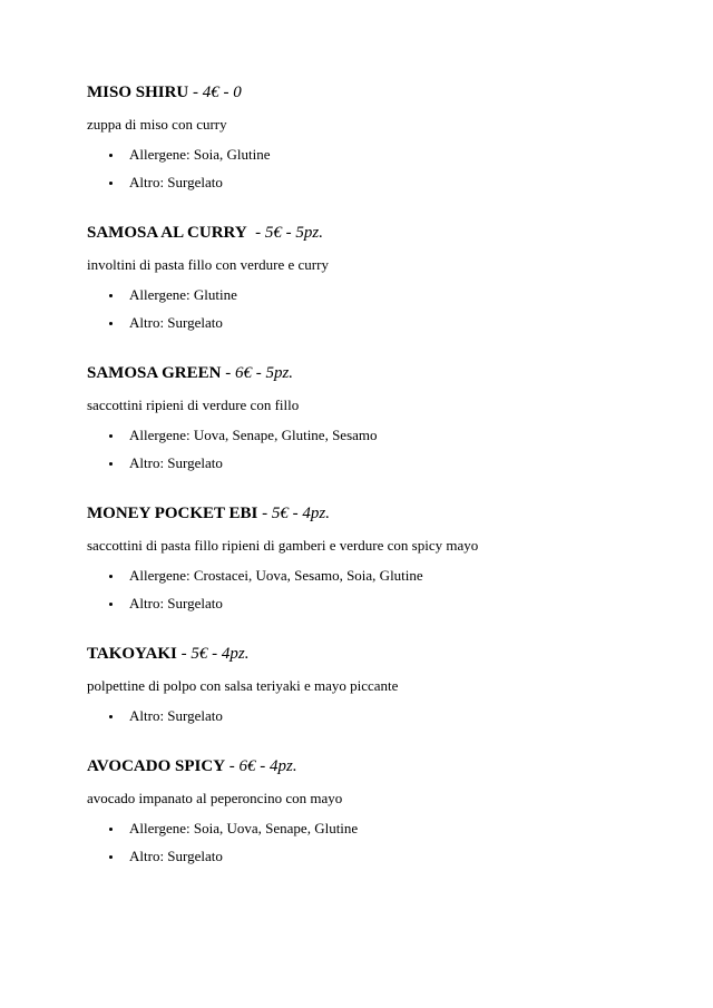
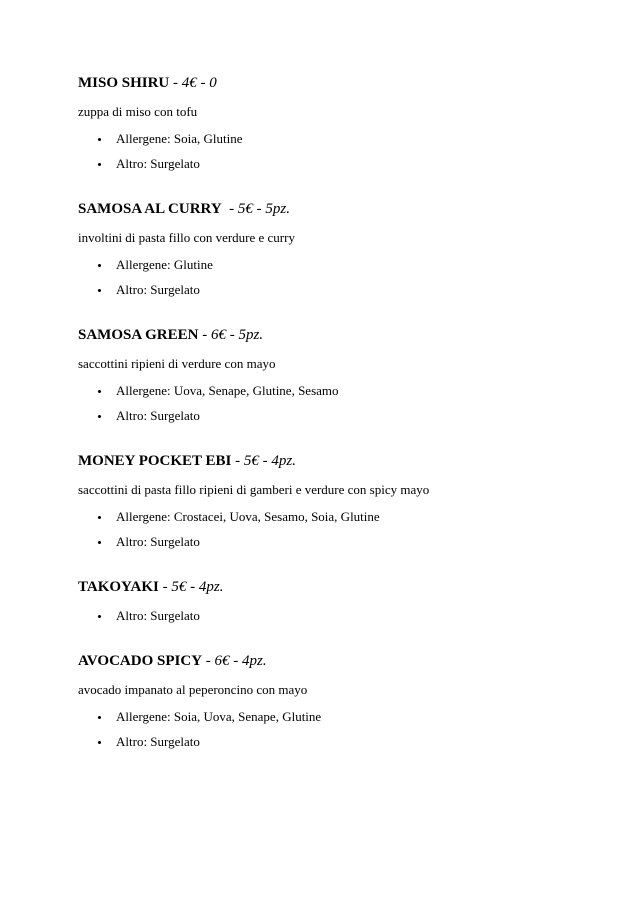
  MISO SHIRU - 4€ - 0
- zuppa di miso con curry
+ zuppa di miso con tofu
  Allergene: Soia, Glutine
  Altro: Surgelato
  SAMOSA AL CURRY - 5€ - 5pz.
  involtini di pasta fillo con verdure e curry
  Allergene: Glutine
  Altro: Surgelato
  SAMOSA GREEN - 6€ - 5pz.
- saccottini ripieni di verdure con fillo
+ saccottini ripieni di verdure con mayo
  Allergene: Uova, Senape, Glutine, Sesamo
  Altro: Surgelato
  MONEY POCKET EBI - 5€ - 4pz.
  saccottini di pasta fillo ripieni di gamberi e verdure con spicy mayo
  Allergene: Crostacei, Uova, Sesamo, Soia, Glutine
  Altro: Surgelato
  TAKOYAKI - 5€ - 4pz.
- polpettine di polpo con salsa teriyaki e mayo piccante
  Altro: Surgelato
  AVOCADO SPICY - 6€ - 4pz.
  avocado impanato al peperoncino con mayo
  Allergene: Soia, Uova, Senape, Glutine
  Altro: Surgelato
